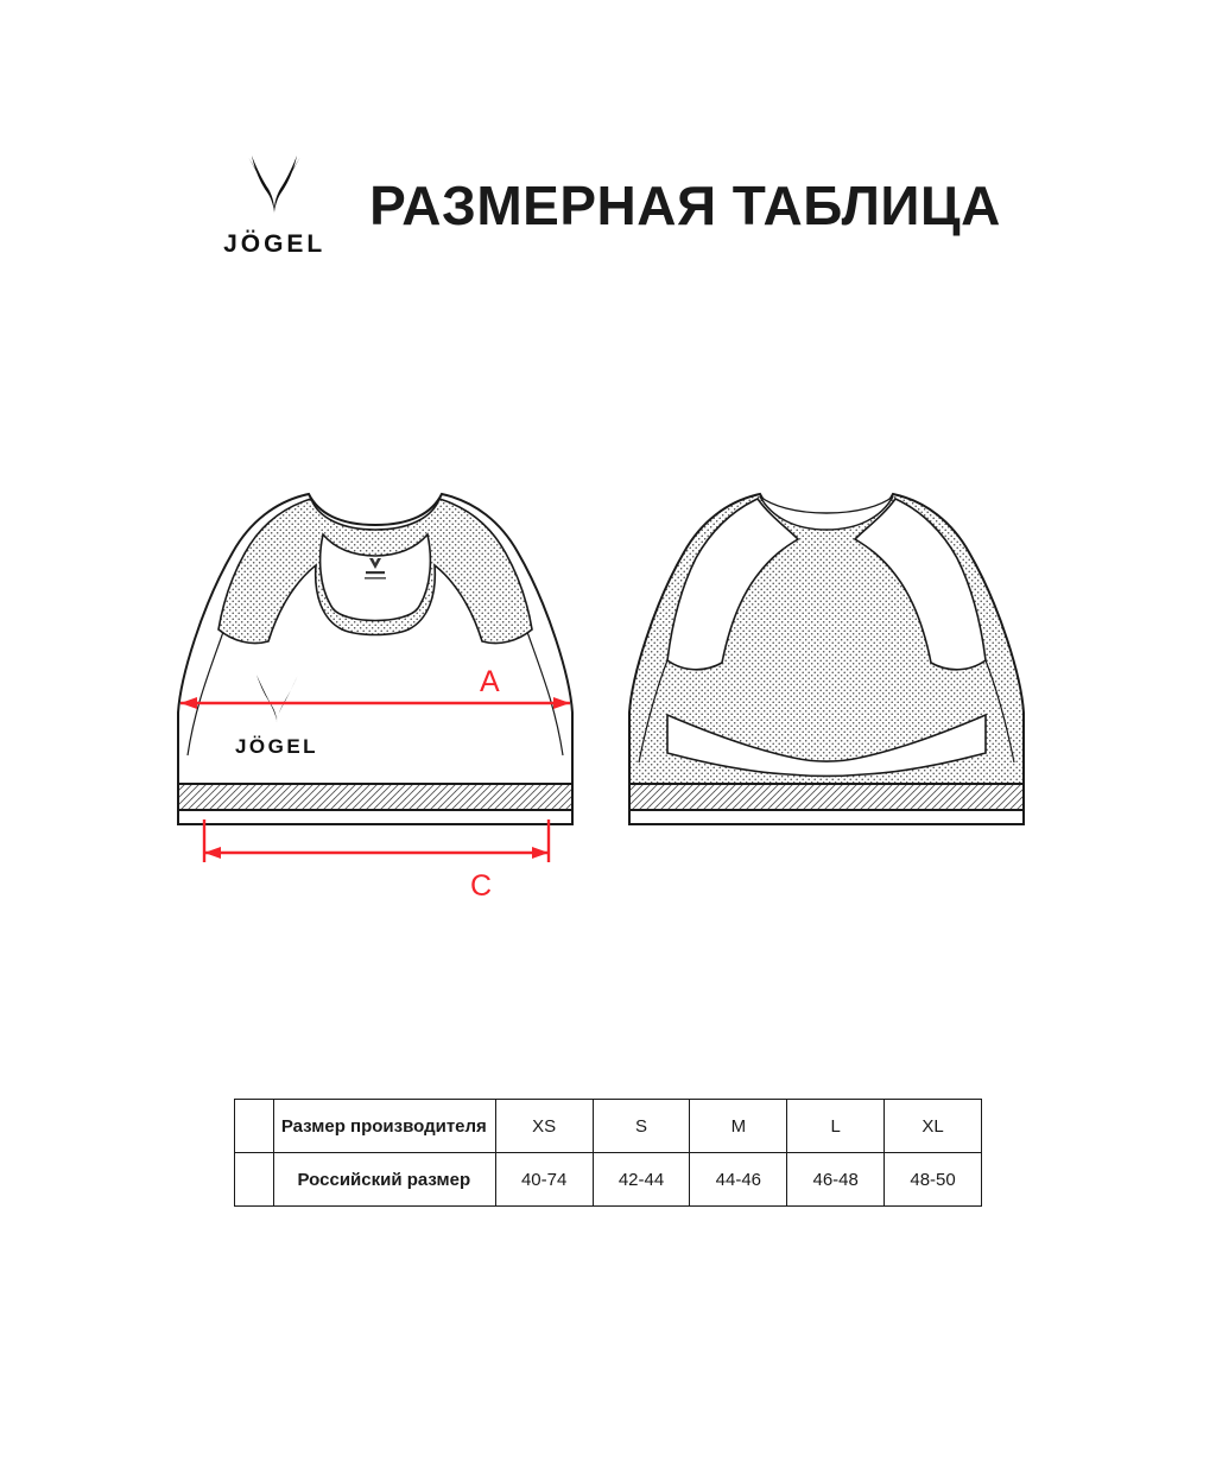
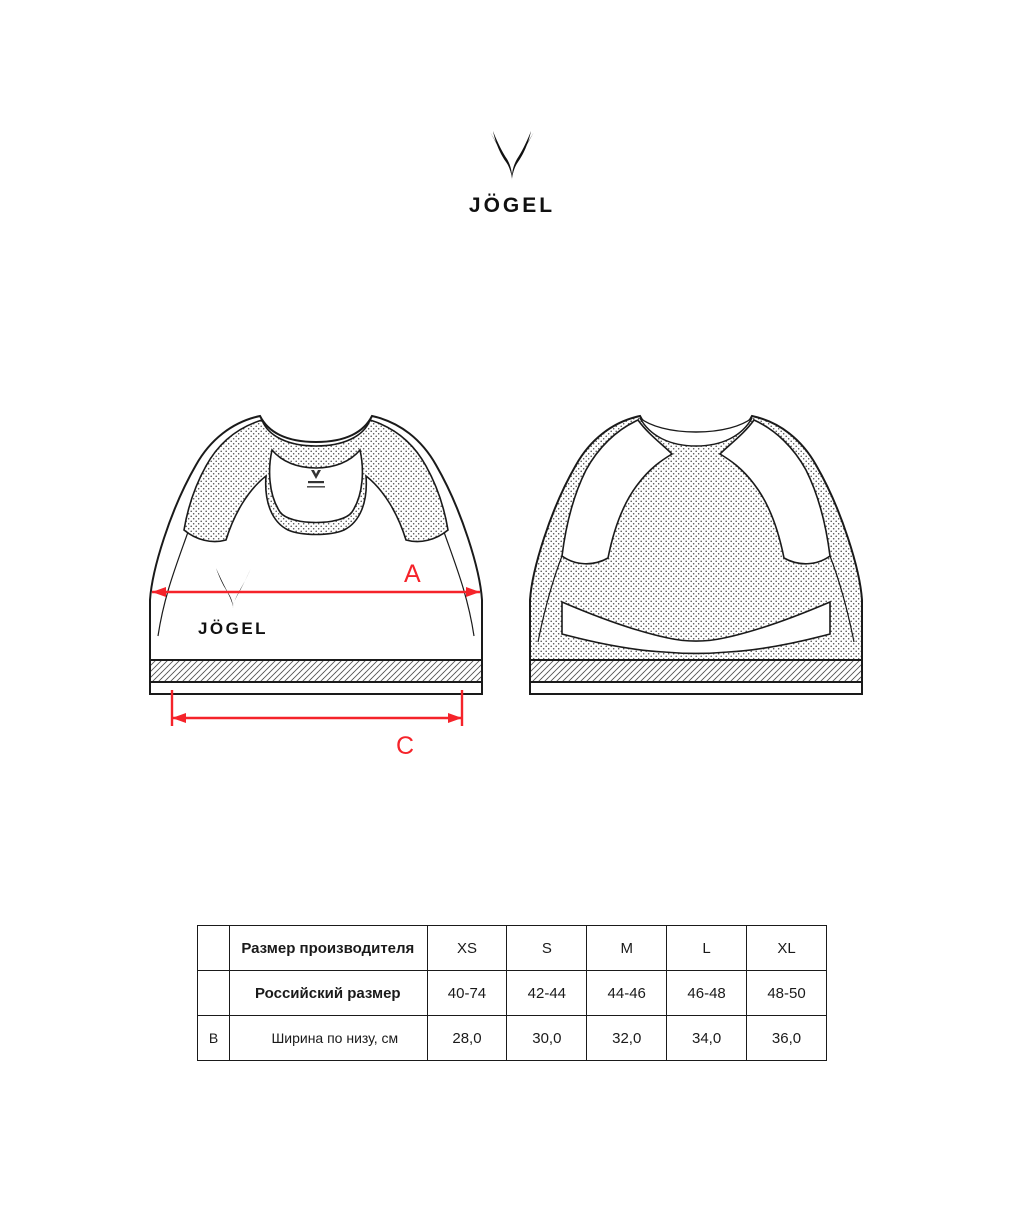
  JÖGEL
- РАЗМЕРНАЯ ТАБЛИЦА
  JÖGEL
  A
  C
  	Размер производителя	XS	S	M	L	XL
  	Российский размер	40-74	42-44	44-46	46-48	48-50
+ B	Ширина по низу, см	28,0	30,0	32,0	34,0	36,0
